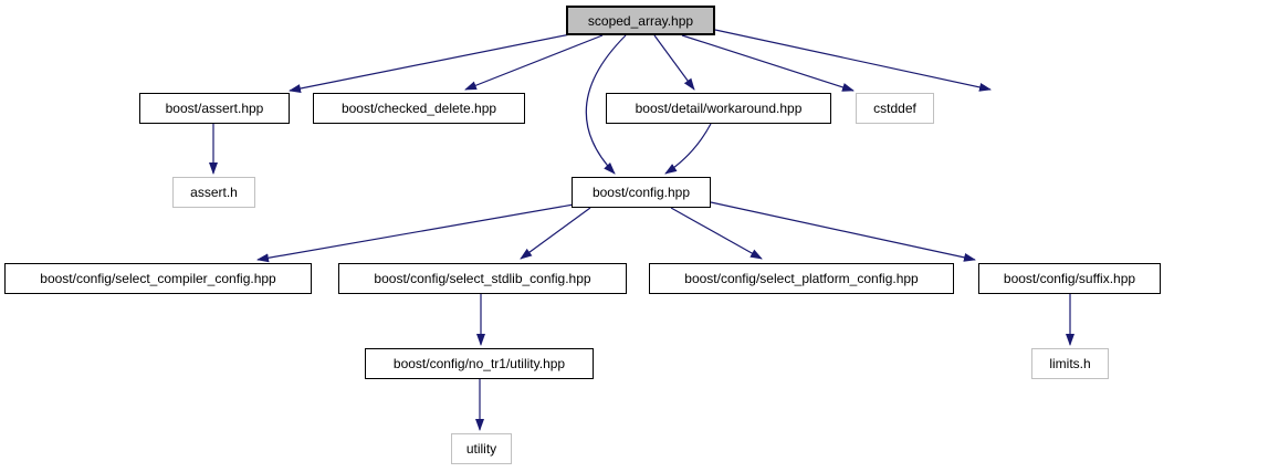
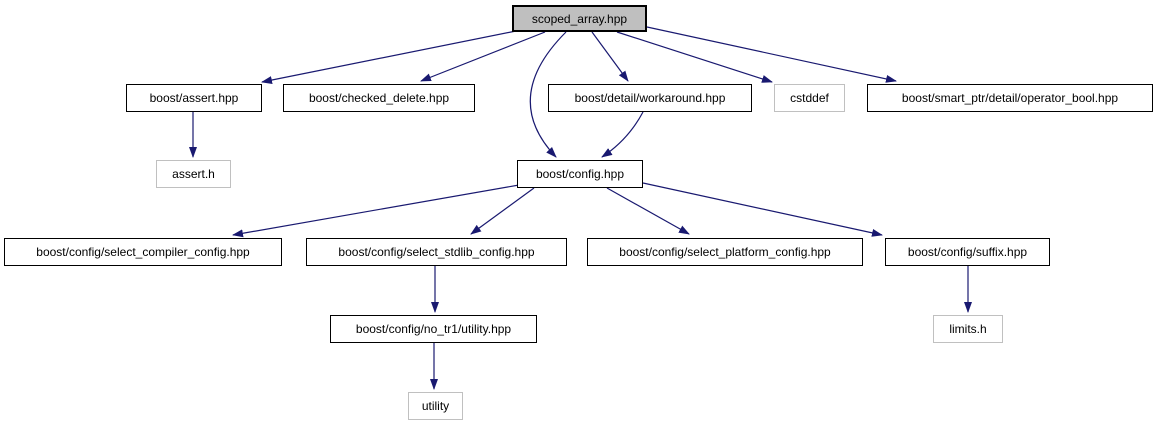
  scoped_array.hpp
  boost/assert.hpp
  boost/checked_delete.hpp
  boost/detail/workaround.hpp
  cstddef
+ boost/smart_ptr/detail/operator_bool.hpp
  assert.h
  boost/config.hpp
  boost/config/select_compiler_config.hpp
  boost/config/select_stdlib_config.hpp
  boost/config/select_platform_config.hpp
  boost/config/suffix.hpp
  boost/config/no_tr1/utility.hpp
  limits.h
  utility
